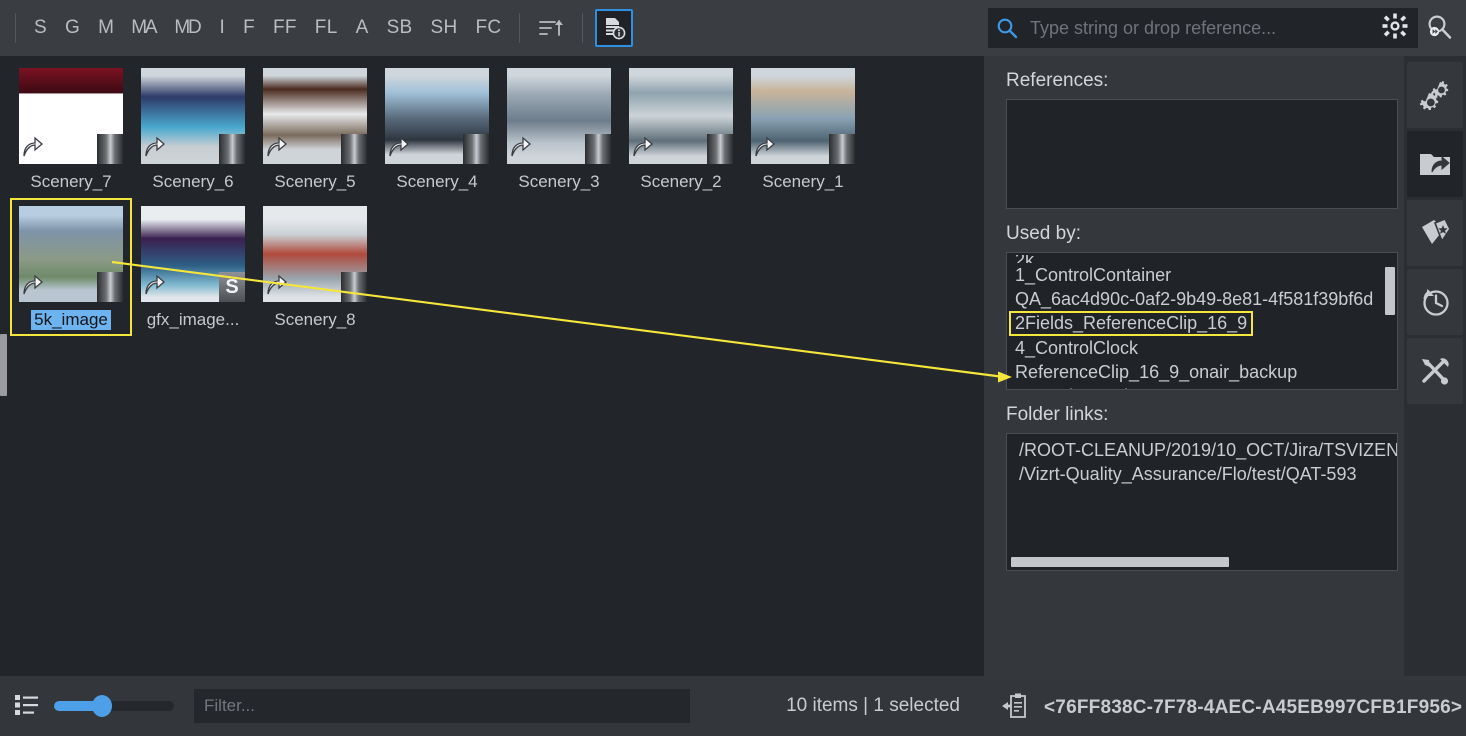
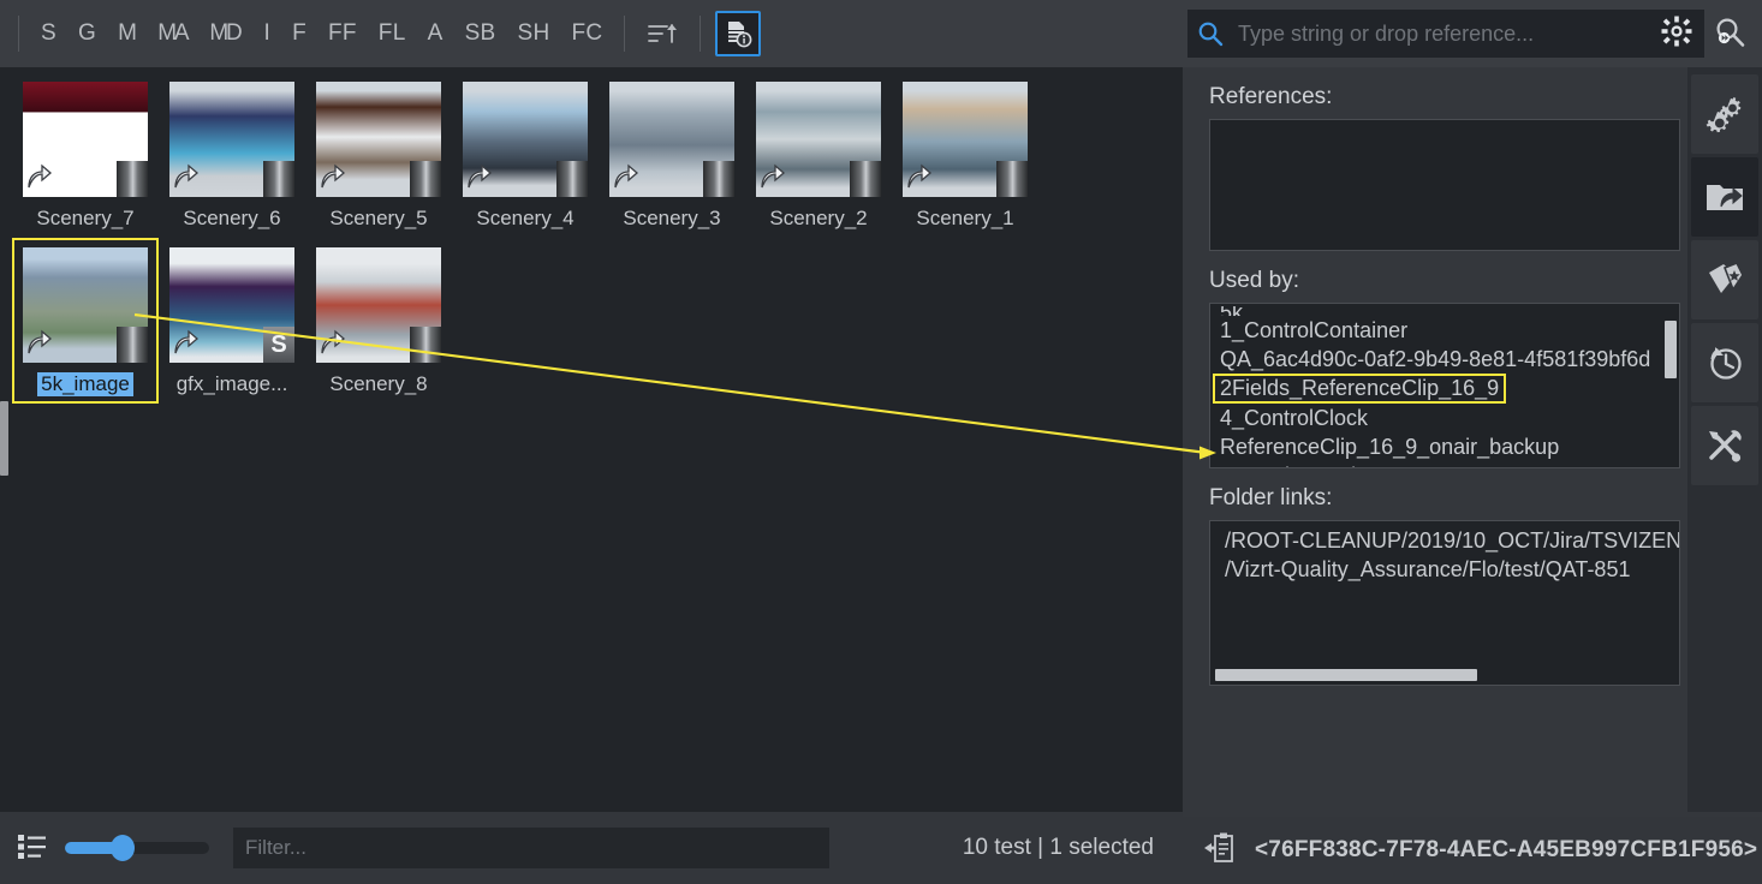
  S
  G
  M
  MA
  MD
  I
  F
  FF
  FL
  A
  SB
  SH
  FC
  Type string or drop reference...
  Scenery_7
  Scenery_6
  Scenery_5
  Scenery_4
  Scenery_3
  Scenery_2
  Scenery_1
  5k_image
  S
  gfx_image...
  Scenery_8
  Filter...
- 10 items | 1 selected
+ 10 test | 1 selected
  References:
  Used by:
- 2k
+ 5k
  1_ControlContainer
  QA_6ac4d90c-0af2-9b49-8e81-4f581f39bf6d
  2Fields_ReferenceClip_16_9
  4_ControlClock
  ReferenceClip_16_9_onair_backup
  Folder links:
  /ROOT-CLEANUP/2019/10_OCT/Jira/TSVIZEN
- /Vizrt-Quality_Assurance/Flo/test/QAT-593
+ /Vizrt-Quality_Assurance/Flo/test/QAT-851
  <76FF838C-7F78-4AEC-A45EB997CFB1F956>
